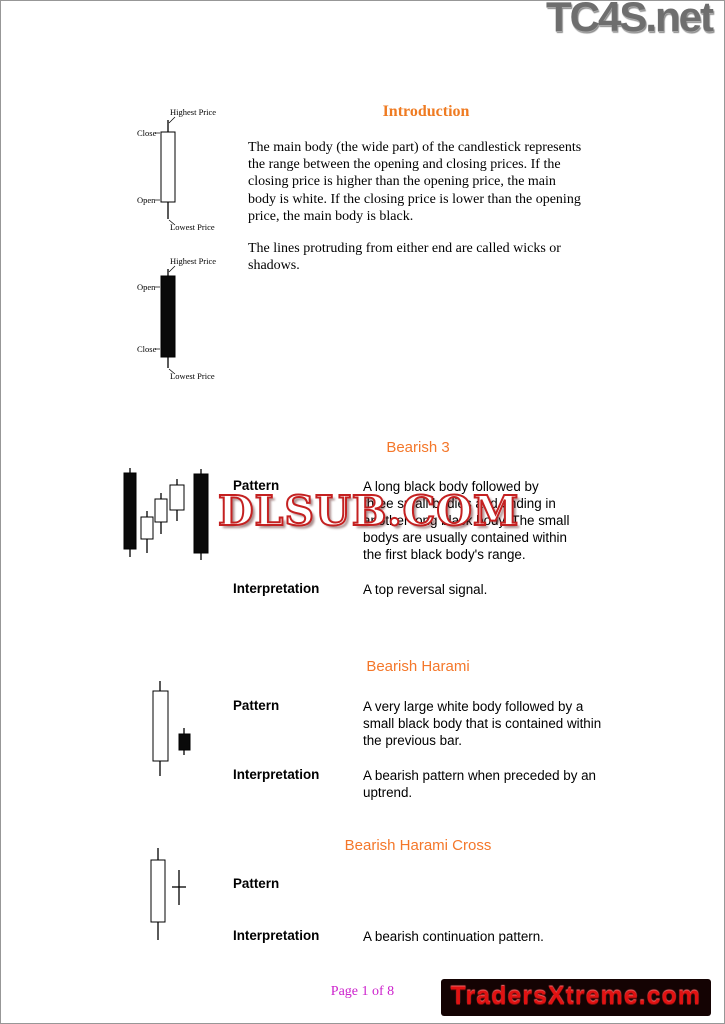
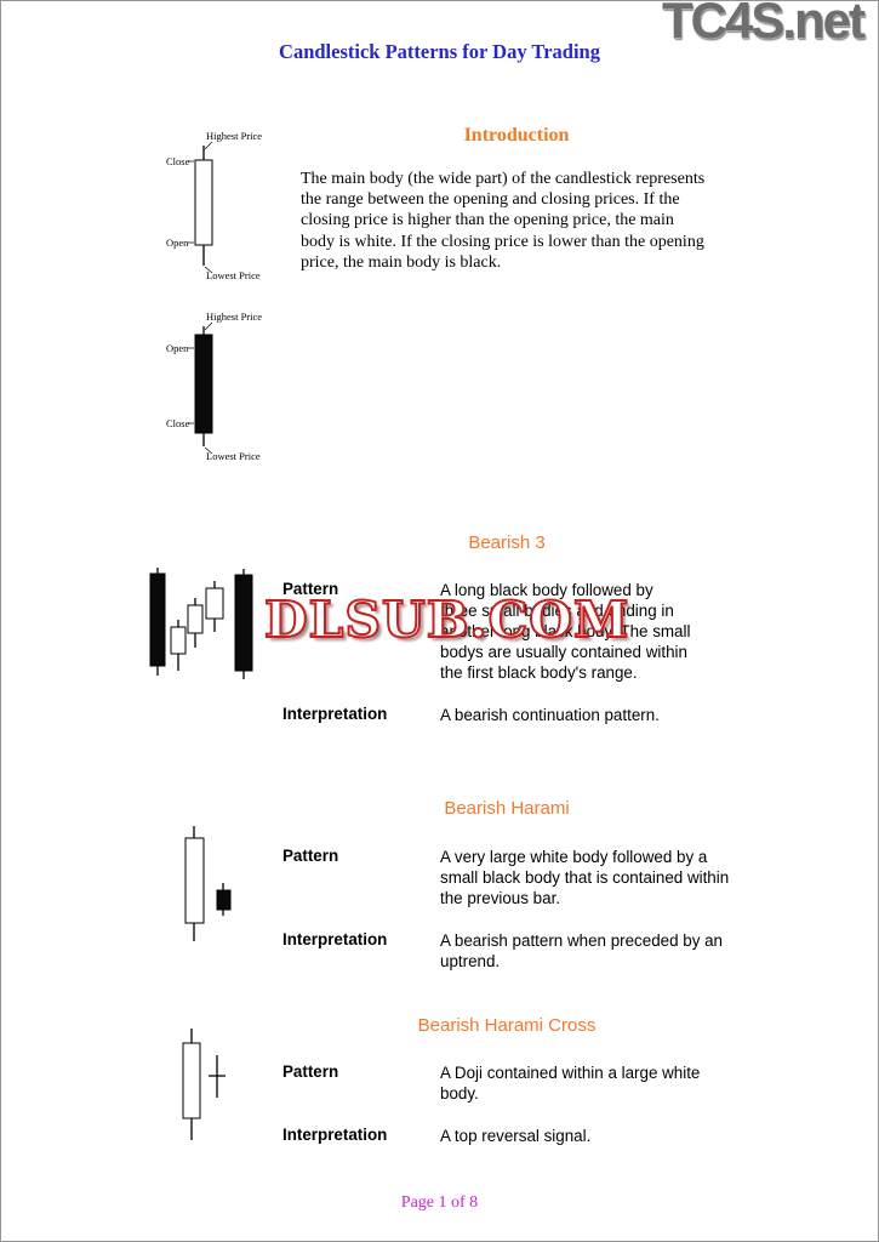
  TC4S.net
+ Candlestick Patterns for Day Trading
  Introduction
  Highest Price
  Close
  Open
  Lowest Price
  Highest Price
  Open
  Close
  Lowest Price
  The main body (the wide part) of the candlestick represents
  the range between the opening and closing prices. If the
  closing price is higher than the opening price, the main
  body is white. If the closing price is lower than the opening
  price, the main body is black.
- The lines protruding from either end are called wicks or
- shadows.
  Bearish 3
  Pattern
  A long black body followed by
  three small bodies and ending in
  another long black body. The small
  bodys are usually contained within
  the first black body's range.
  Interpretation
- A top reversal signal.
+ A bearish continuation pattern.
  DLSUB.COM
  Bearish Harami
  Pattern
  A very large white body followed by a
  small black body that is contained within
  the previous bar.
  Interpretation
  A bearish pattern when preceded by an
  uptrend.
  Bearish Harami Cross
  Pattern
+ A Doji contained within a large white
+ body.
  Interpretation
- A bearish continuation pattern.
+ A top reversal signal.
  Page 1 of 8
- TradersXtreme.com
